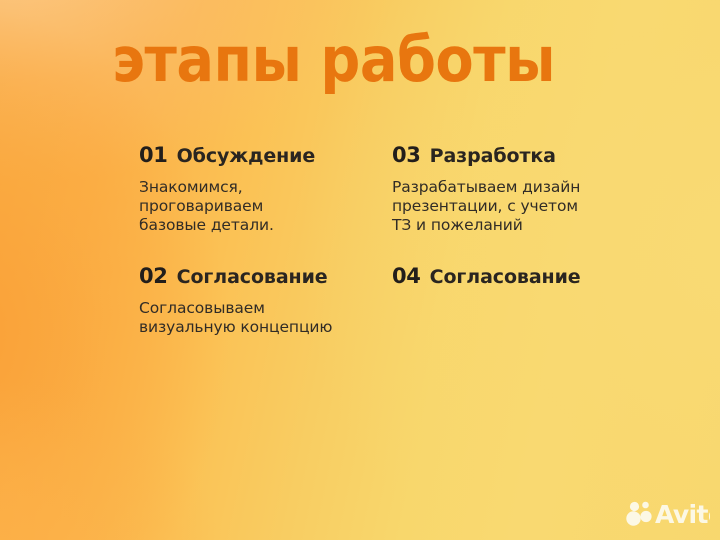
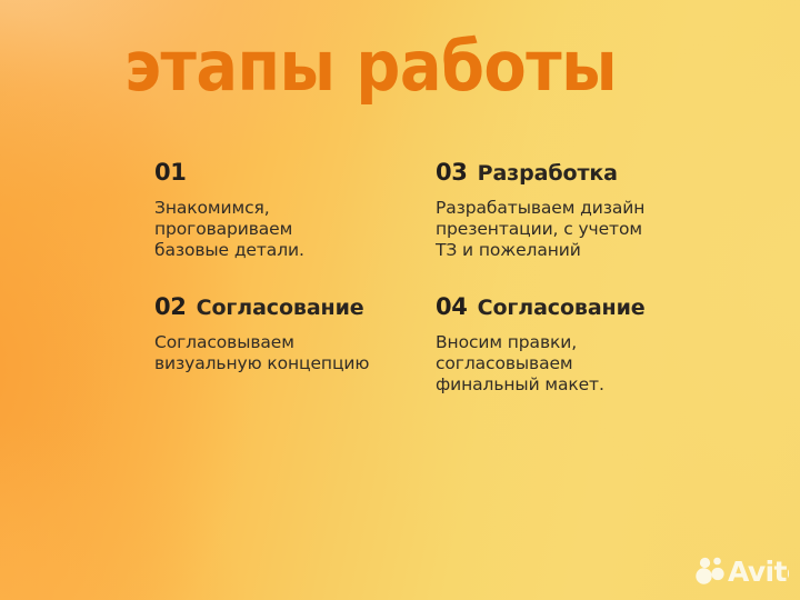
  этапы работы
  01
- Обсуждение
  Знакомимся,
  проговариваем
  базовые детали.
  02
  Согласование
  Согласовываем
  визуальную концепцию
  03
  Разработка
  Разрабатываем дизайн
  презентации, с учетом
  ТЗ и пожеланий
  04
  Согласование
+ Вносим правки,
+ согласовываем
+ финальный макет.
  Avit
